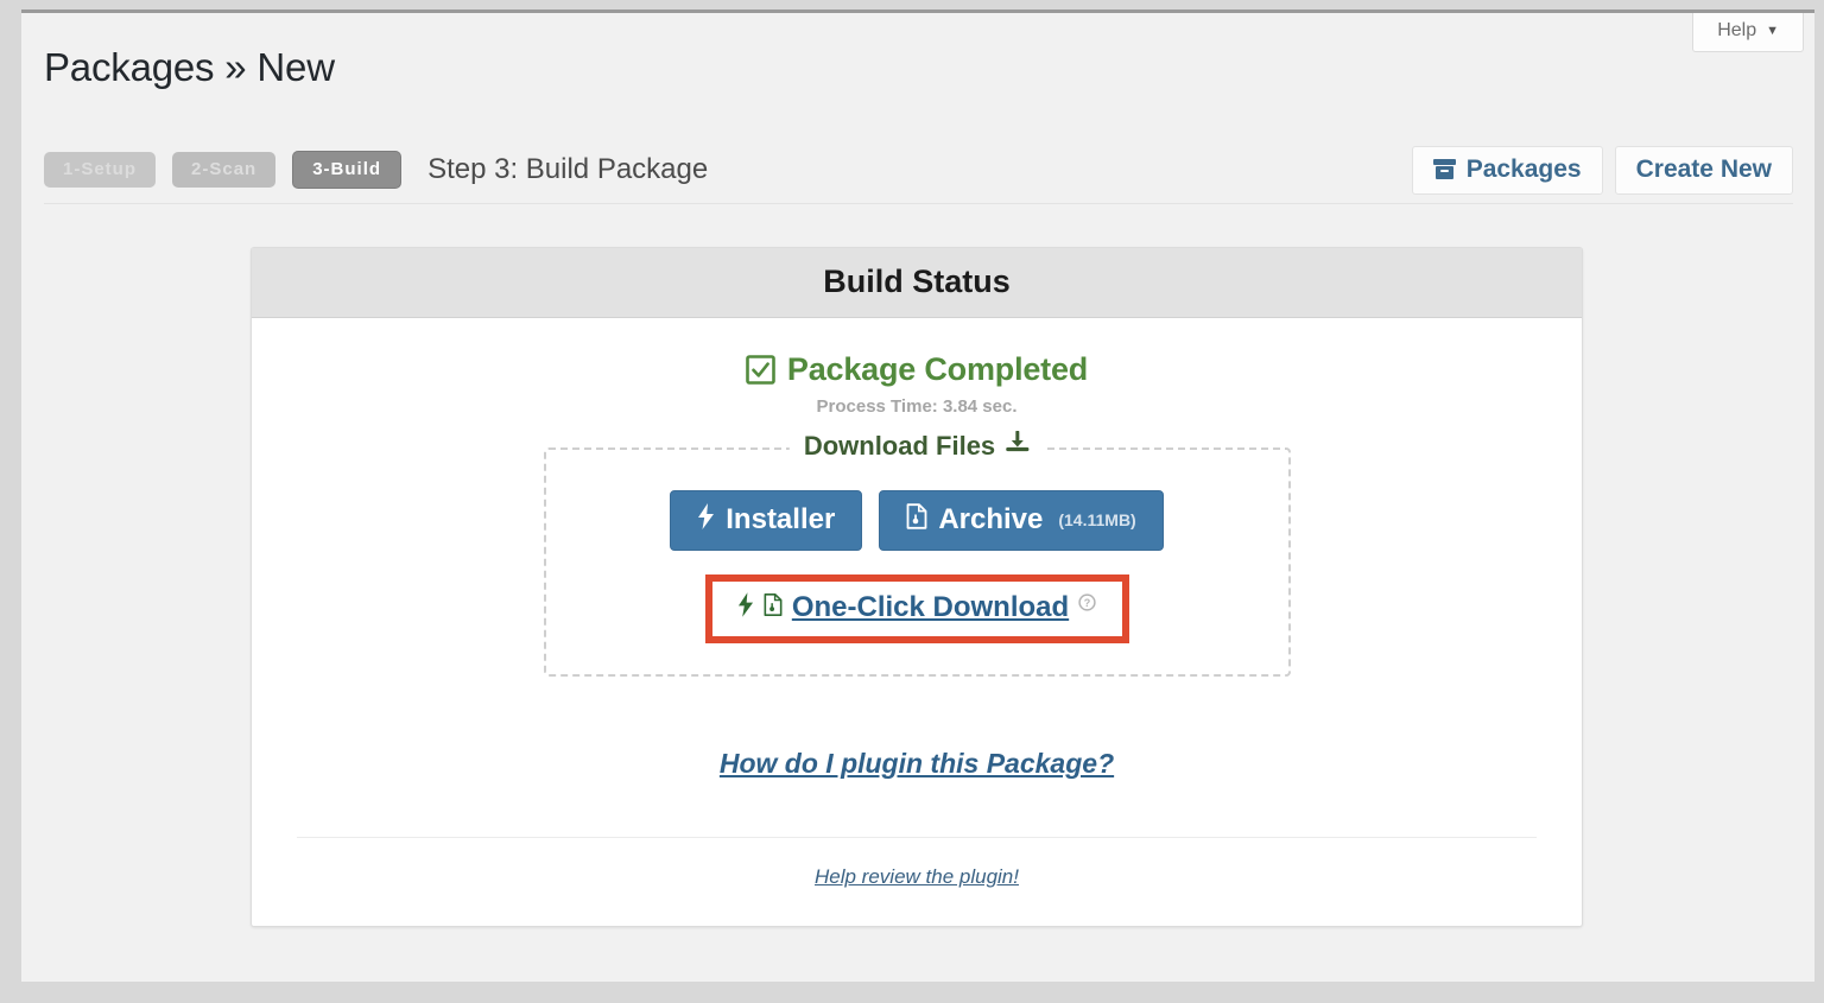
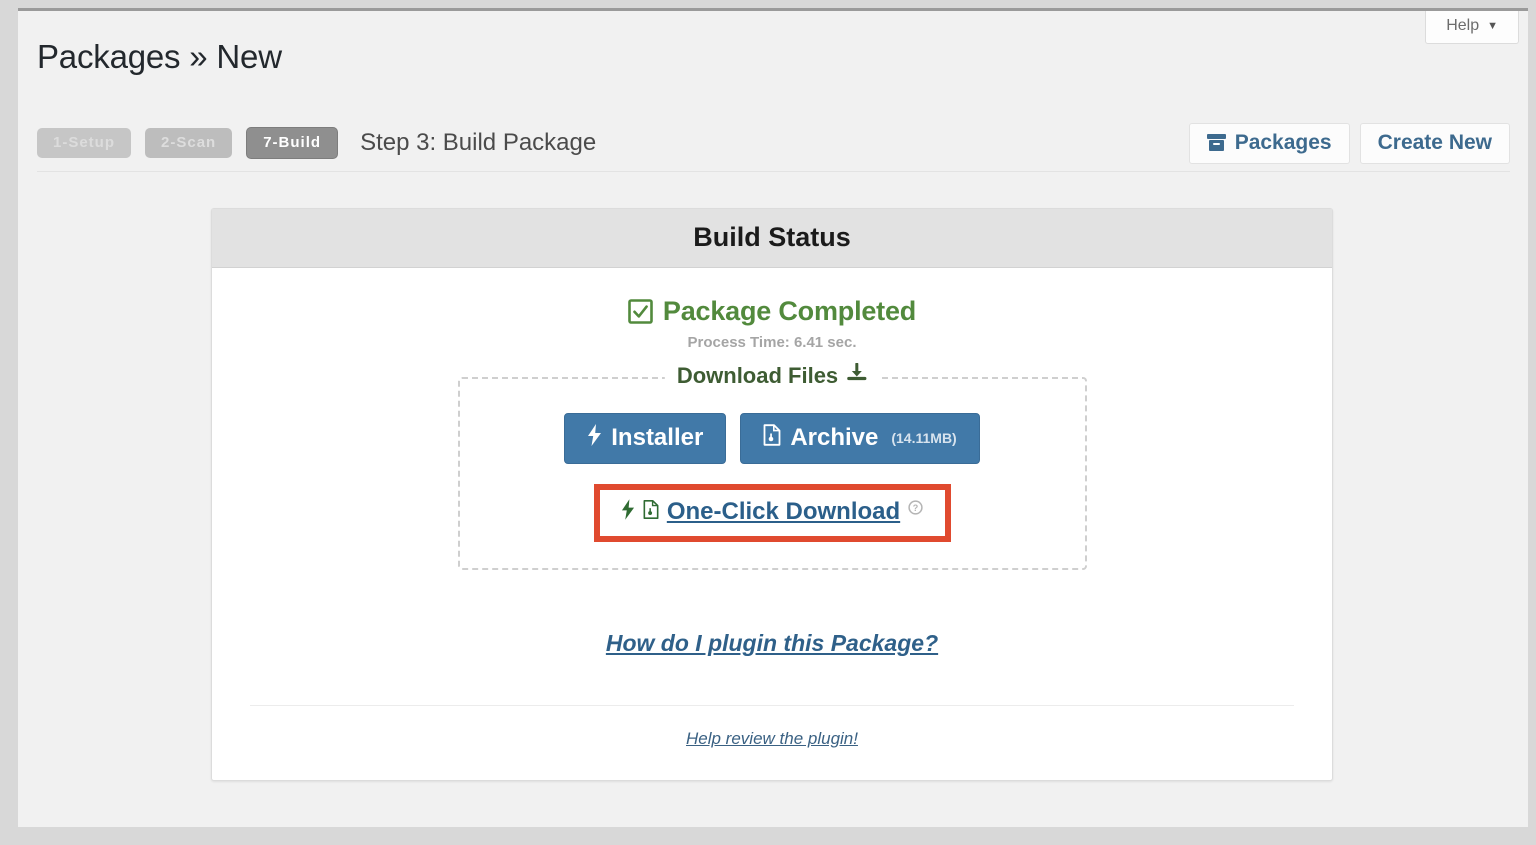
  Help
  ▼
  Packages » New
  2-Scan
- 3-Build
+ 7-Build
  Step 3: Build Package
  Packages
  Create New
  Build Status
  Package Completed
- Process Time: 3.84 sec.
+ Process Time: 6.41 sec.
  Download Files
  Installer
  Archive
  (14.11MB)
  One-Click Download
  ?
  How do I plugin this Package?
  Help review the plugin!
